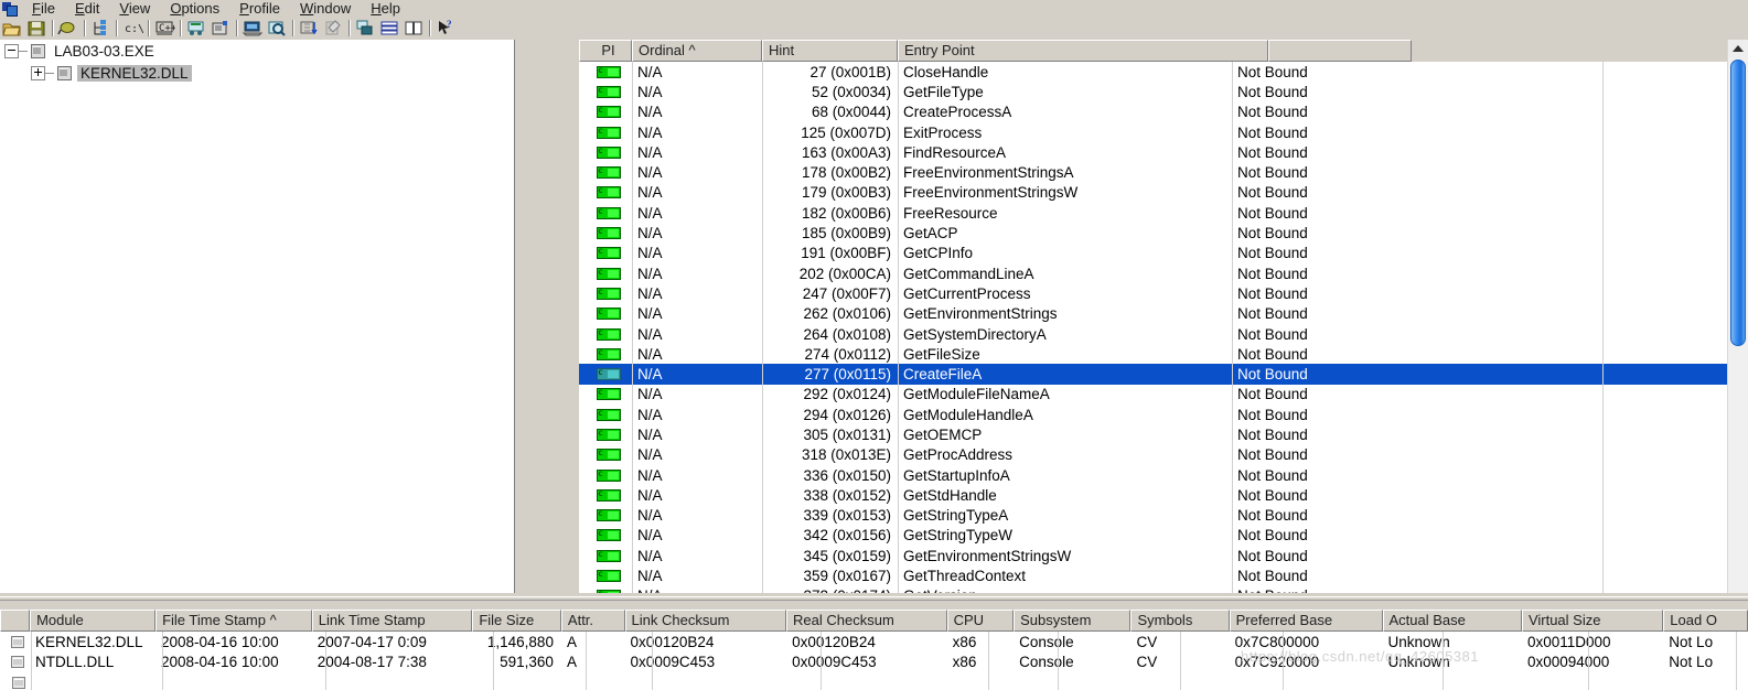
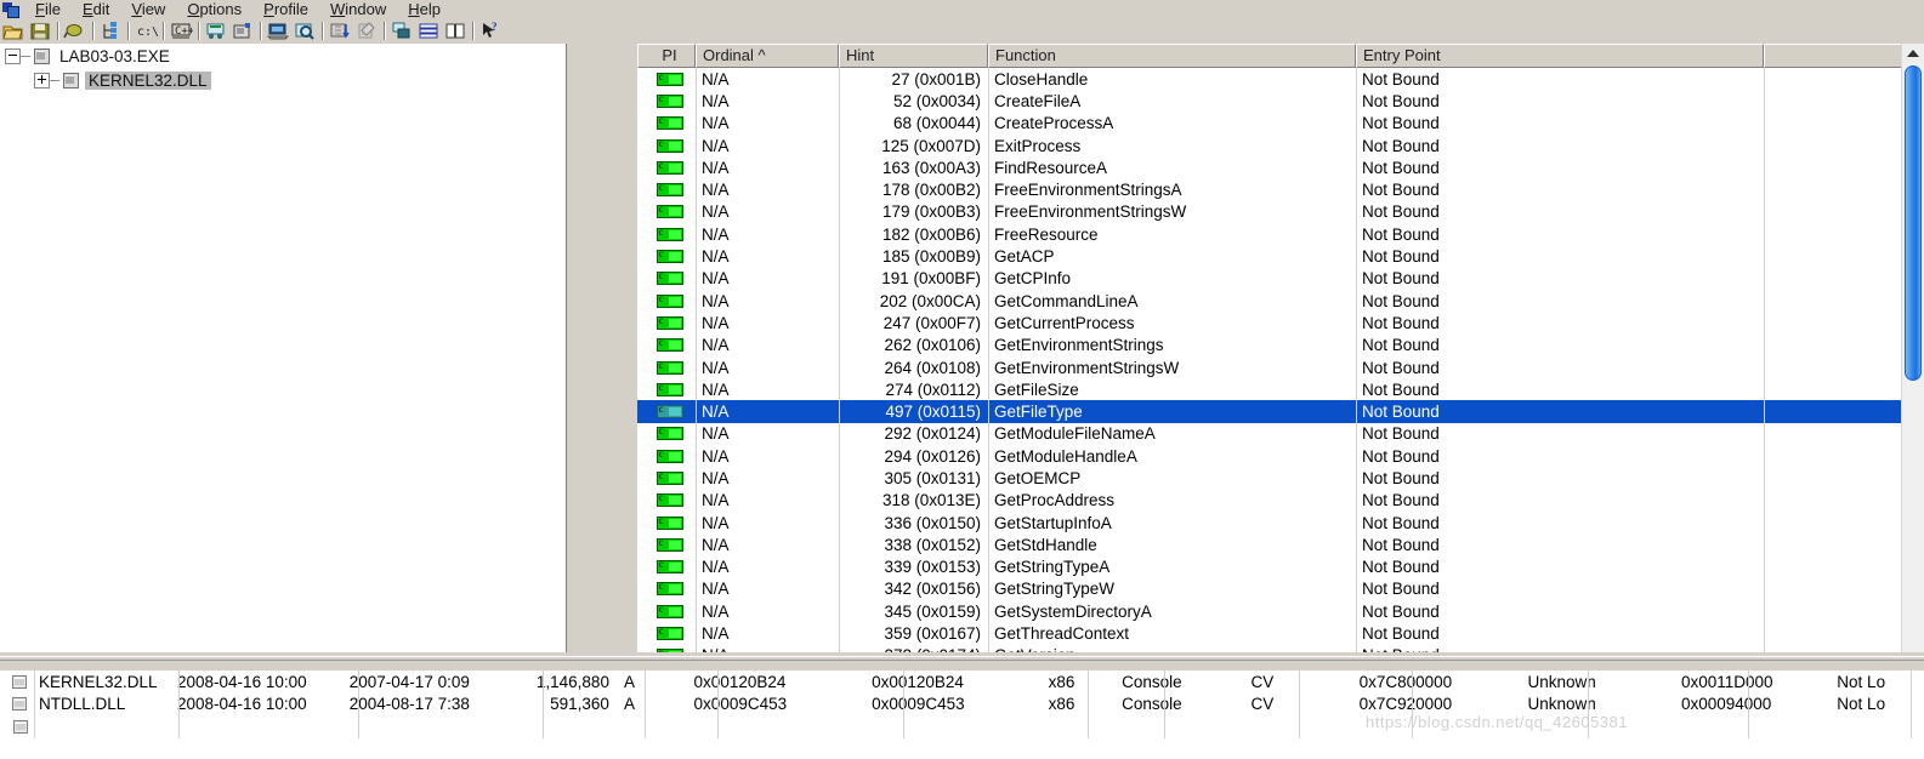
  File
  Edit
  View
  Options
  Profile
  Window
  Help
  c:\
  C++
  ?
  LAB03-03.EXE
  KERNEL32.DLL
  PI
  Ordinal ^
  Hint
+ Function
  Entry Point
  N/A
  27 (0x001B)
  CloseHandle
  Not Bound
  N/A
  52 (0x0034)
- GetFileType
+ CreateFileA
  Not Bound
  N/A
  68 (0x0044)
  CreateProcessA
  Not Bound
  N/A
  125 (0x007D)
  ExitProcess
  Not Bound
  N/A
  163 (0x00A3)
  FindResourceA
  Not Bound
  N/A
  178 (0x00B2)
  FreeEnvironmentStringsA
  Not Bound
  N/A
  179 (0x00B3)
  FreeEnvironmentStringsW
  Not Bound
  N/A
  182 (0x00B6)
  FreeResource
  Not Bound
  N/A
  185 (0x00B9)
  GetACP
  Not Bound
  N/A
  191 (0x00BF)
  GetCPInfo
  Not Bound
  N/A
  202 (0x00CA)
  GetCommandLineA
  Not Bound
  N/A
  247 (0x00F7)
  GetCurrentProcess
  Not Bound
  N/A
  262 (0x0106)
  GetEnvironmentStrings
  Not Bound
  N/A
  264 (0x0108)
- GetSystemDirectoryA
+ GetEnvironmentStringsW
  Not Bound
  N/A
  274 (0x0112)
  GetFileSize
  Not Bound
  N/A
- 277 (0x0115)
+ 497 (0x0115)
- CreateFileA
+ GetFileType
  Not Bound
  N/A
  292 (0x0124)
  GetModuleFileNameA
  Not Bound
  N/A
  294 (0x0126)
  GetModuleHandleA
  Not Bound
  N/A
  305 (0x0131)
  GetOEMCP
  Not Bound
  N/A
  318 (0x013E)
  GetProcAddress
  Not Bound
  N/A
  336 (0x0150)
  GetStartupInfoA
  Not Bound
  N/A
  338 (0x0152)
  GetStdHandle
  Not Bound
  N/A
  339 (0x0153)
  GetStringTypeA
  Not Bound
  N/A
  342 (0x0156)
  GetStringTypeW
  Not Bound
  N/A
  345 (0x0159)
- GetEnvironmentStringsW
+ GetSystemDirectoryA
  Not Bound
  N/A
  359 (0x0167)
  GetThreadContext
  Not Bound
- Module
- File Time Stamp ^
- Link Time Stamp
- File Size
- Attr.
- Link Checksum
- Real Checksum
- CPU
- Subsystem
- Symbols
- Preferred Base
- Actual Base
- Virtual Size
- Load O
  KERNEL32.DLL
  2008-04-16 10:00
  2007-04-17 0:09
  1,146,880
  A
  0x00120B24
  0x0120B24
  x86
  Consle
  CV
  0x7C80000
  Unknown
  0x0011D000
  Not Lo
  NTDLL.DLL
  2008-04-16 10:00
  2004-08-17 7:38
  591,360
  A
  0x0009C453
  0x009C453
  x86
  Consle
  CV
  0x7C90000
  Unknown
  0x0009400
  Not Lo
  https://blog.csdn.net/qq_42605381
